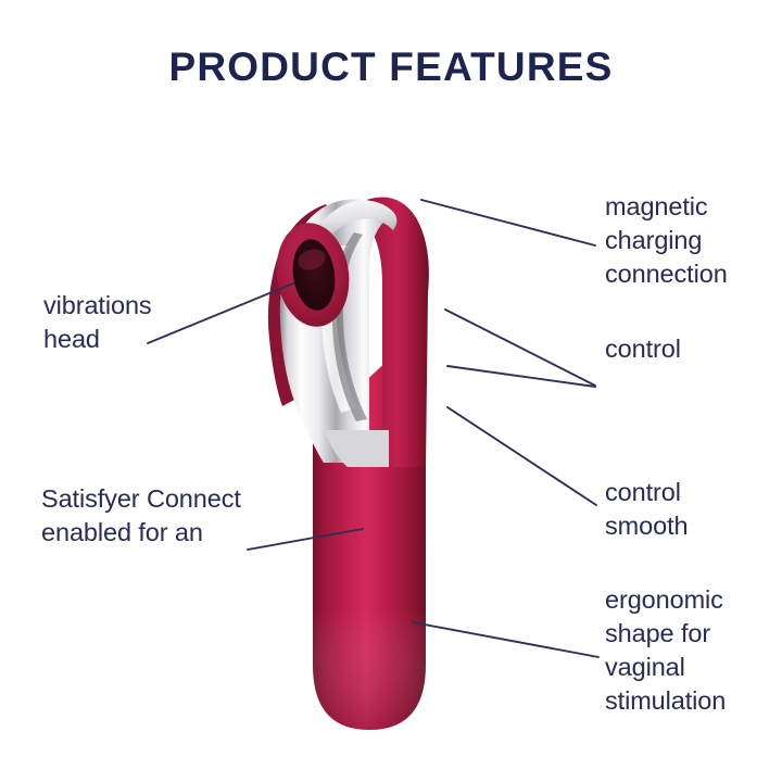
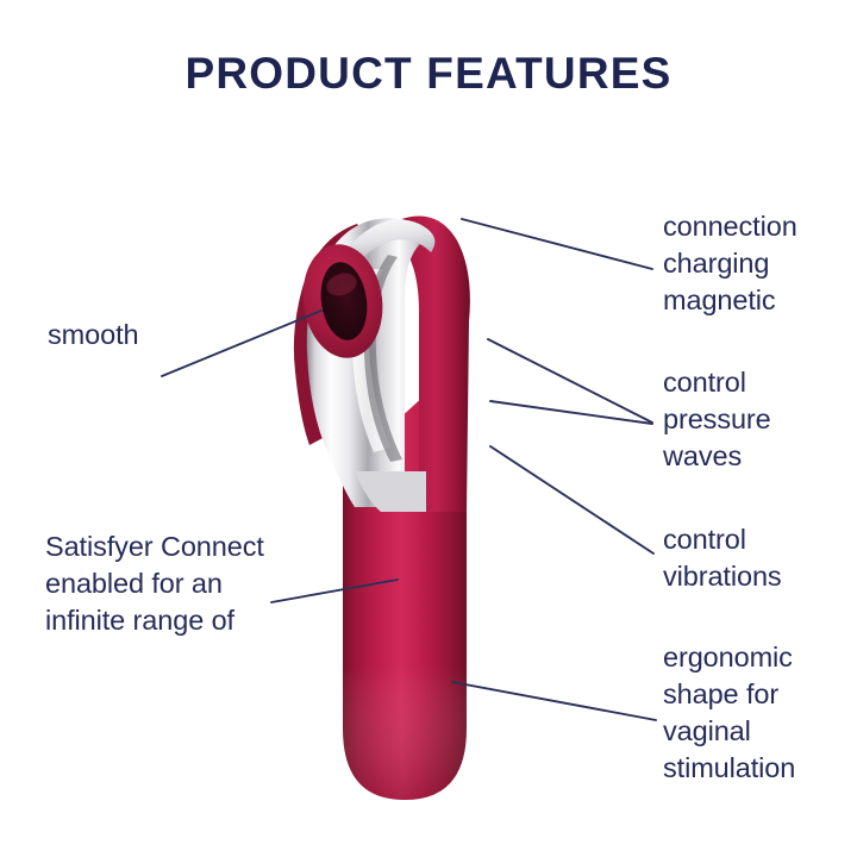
  PRODUCT FEATURES
- magnetic
+ connection
  charging
- connection
+ magnetic
  control
+ pressure
+ waves
  control
- smooth
+ vibrations
  ergonomic
  shape for
  vaginal
  stimulation
- vibrations
+ smooth
- head
  Satisfyer Connect
  enabled for an
+ infinite range of
